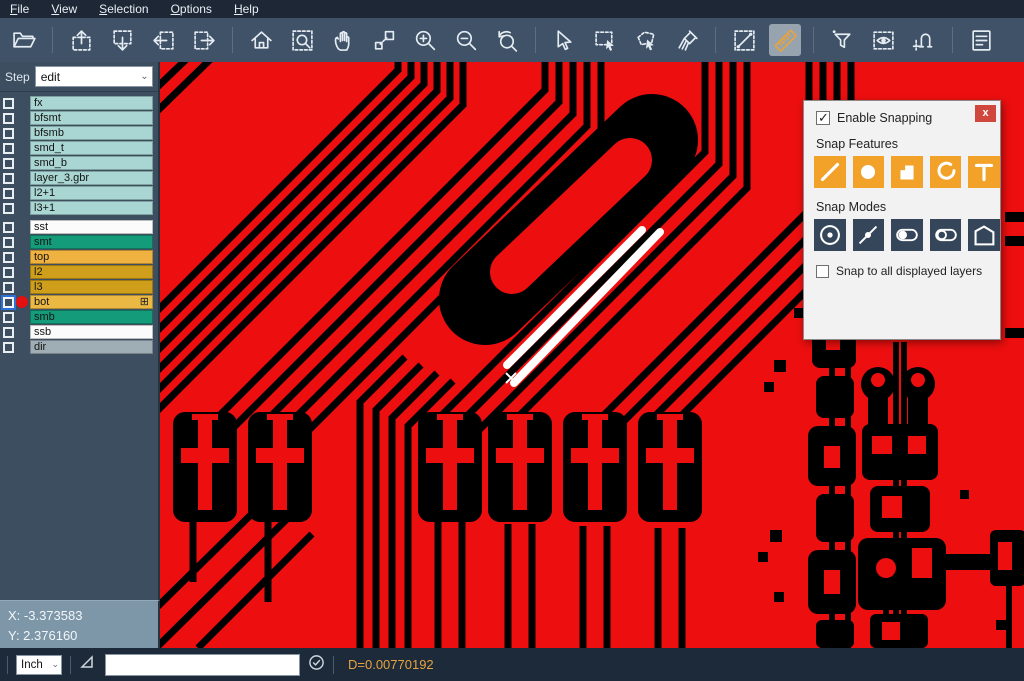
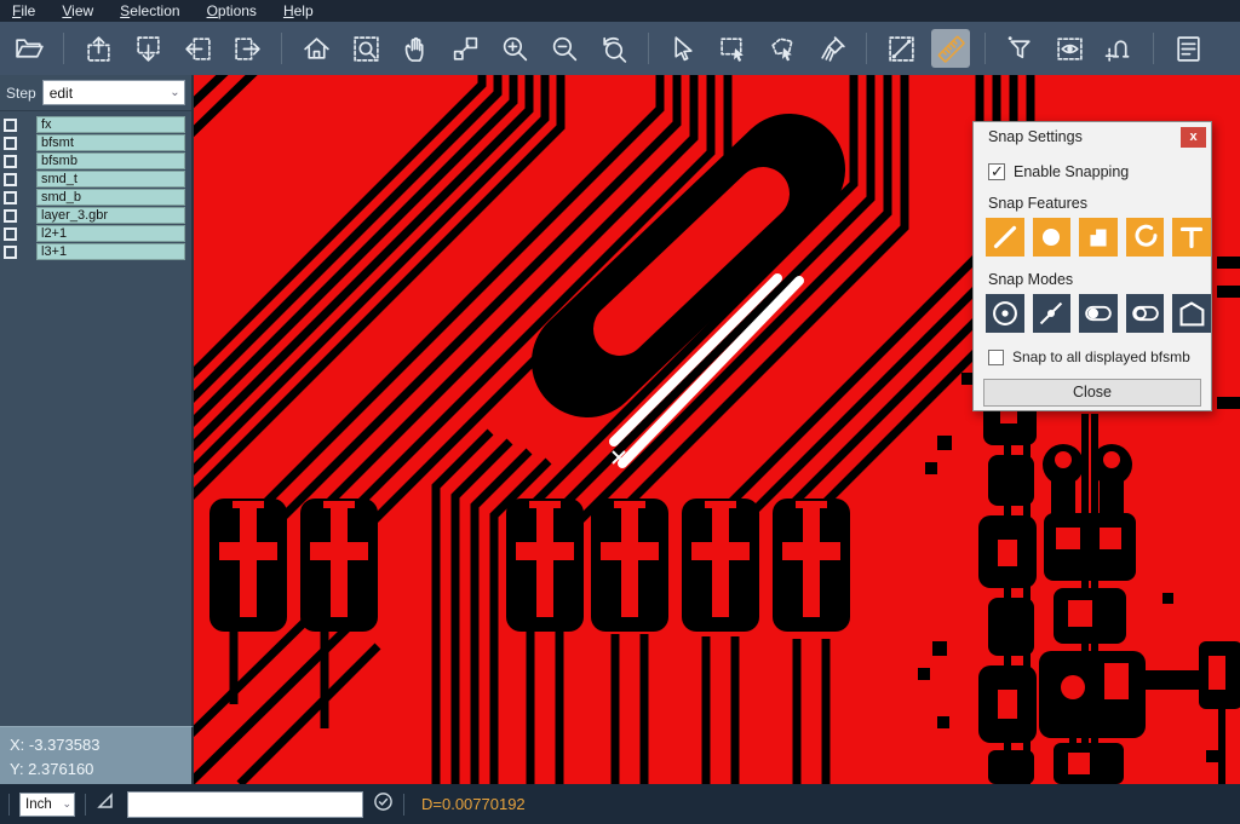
  File
  View
  Selection
  Options
  Help
  Step
  edit
  ⌄
  fx
  bfsmt
  bfsmb
  smd_t
  smd_b
  layer_3.gbr
  l2+1
  l3+1
- sst
- smt
- top
- l2
- l3
- bot
- ⊞
- smb
- ssb
- dir
  X: -3.373583
  Y: 2.376160
+ Snap Settings
  x
  Enable Snapping
  Snap Features
  Snap Modes
- Snap to all displayed layers
+ Snap to all displayed bfsmb
+ Close
  Inch
  ⌄
  D=0.00770192
